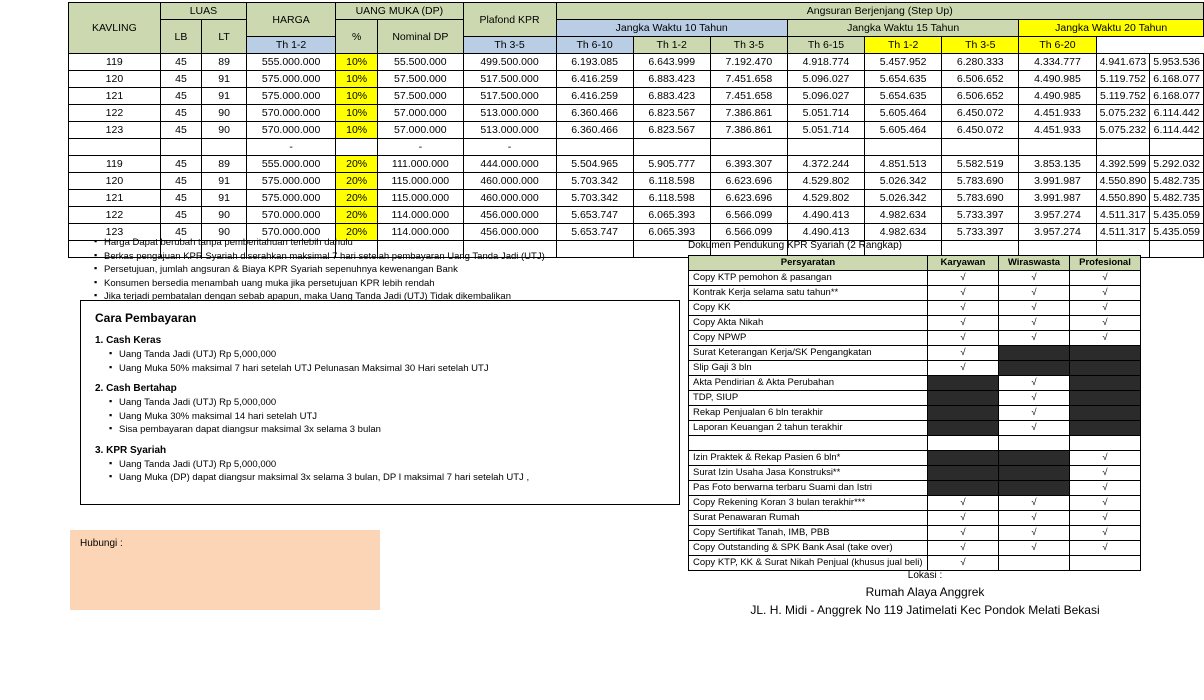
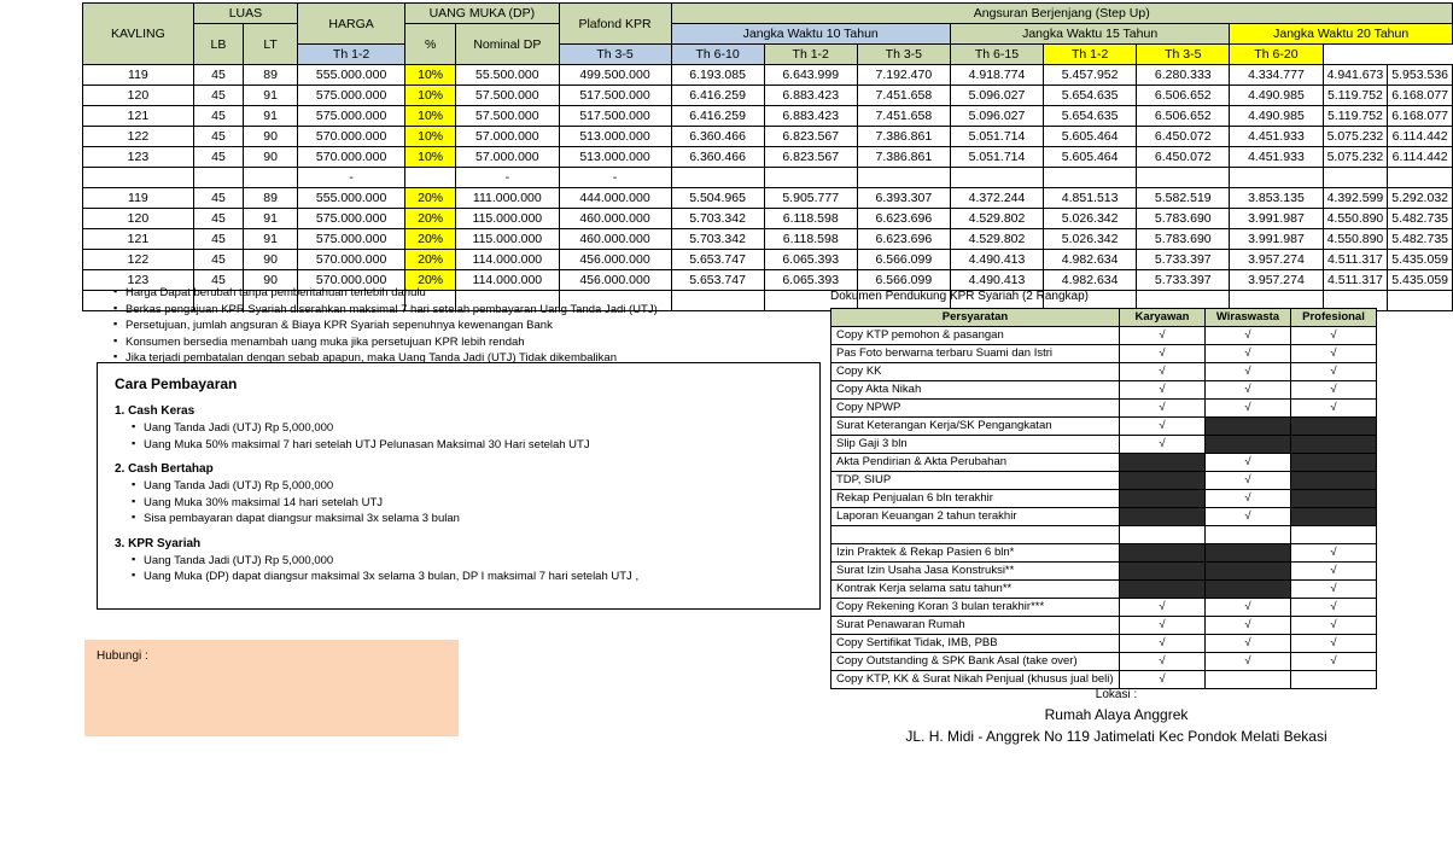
  KAVLING	LUAS	HARGA	UANG MUKA (DP)	Plafond KPR	Angsuran Berjenjang (Step Up)
  LB	LT	%	Nominal DP	Jangka Waktu 10 Tahun	Jangka Waktu 15 Tahun	Jangka Waktu 20 Tahun
  Th 1-2	Th 3-5	Th 6-10	Th 1-2	Th 3-5	Th 6-15	Th 1-2	Th 3-5	Th 6-20
  119	45	89	555.000.000	10%	55.500.000	499.500.000	6.193.085	6.643.999	7.192.470	4.918.774	5.457.952	6.280.333	4.334.777	4.941.673	5.953.536
  120	45	91	575.000.000	10%	57.500.000	517.500.000	6.416.259	6.883.423	7.451.658	5.096.027	5.654.635	6.506.652	4.490.985	5.119.752	6.168.077
  121	45	91	575.000.000	10%	57.500.000	517.500.000	6.416.259	6.883.423	7.451.658	5.096.027	5.654.635	6.506.652	4.490.985	5.119.752	6.168.077
  122	45	90	570.000.000	10%	57.000.000	513.000.000	6.360.466	6.823.567	7.386.861	5.051.714	5.605.464	6.450.072	4.451.933	5.075.232	6.114.442
  123	45	90	570.000.000	10%	57.000.000	513.000.000	6.360.466	6.823.567	7.386.861	5.051.714	5.605.464	6.450.072	4.451.933	5.075.232	6.114.442
  			-		-	-
  119	45	89	555.000.000	20%	111.000.000	444.000.000	5.504.965	5.905.777	6.393.307	4.372.244	4.851.513	5.582.519	3.853.135	4.392.599	5.292.032
  120	45	91	575.000.000	20%	115.000.000	460.000.000	5.703.342	6.118.598	6.623.696	4.529.802	5.026.342	5.783.690	3.991.987	4.550.890	5.482.735
  121	45	91	575.000.000	20%	115.000.000	460.000.000	5.703.342	6.118.598	6.623.696	4.529.802	5.026.342	5.783.690	3.991.987	4.550.890	5.482.735
  122	45	90	570.000.000	20%	114.000.000	456.000.000	5.653.747	6.065.393	6.566.099	4.490.413	4.982.634	5.733.397	3.957.274	4.511.317	5.435.059
  123	45	90	570.000.000	20%	114.000.000	456.000.000	5.653.747	6.065.393	6.566.099	4.490.413	4.982.634	5.733.397	3.957.274	4.511.317	5.435.059
  Harga Dapat berubah tanpa pemberitahuan terlebih dahulu
  Berkas pengajuan KPR Syariah diserahkan maksimal 7 hari setelah pembayaran Uang Tanda Jadi (UTJ)
  Persetujuan, jumlah angsuran & Biaya KPR Syariah sepenuhnya kewenangan Bank
  Konsumen bersedia menambah uang muka jika persetujuan KPR lebih rendah
  Jika terjadi pembatalan dengan sebab apapun, maka Uang Tanda Jadi (UTJ) Tidak dikembalikan
  Cara Pembayaran
  1. Cash Keras
  Uang Tanda Jadi (UTJ) Rp 5,000,000
  Uang Muka 50% maksimal 7 hari setelah UTJ Pelunasan Maksimal 30 Hari setelah UTJ
  2. Cash Bertahap
  Uang Tanda Jadi (UTJ) Rp 5,000,000
  Uang Muka 30% maksimal 14 hari setelah UTJ
  Sisa pembayaran dapat diangsur maksimal 3x selama 3 bulan
  3. KPR Syariah
  Uang Tanda Jadi (UTJ) Rp 5,000,000
  Uang Muka (DP) dapat diangsur maksimal 3x selama 3 bulan, DP I maksimal 7 hari setelah UTJ ,
  Hubungi :
  Dokumen Pendukung KPR Syariah (2 Rangkap)
  Persyaratan	Karyawan	Wiraswasta	Profesional
  Copy KTP pemohon & pasangan	√	√	√
- Kontrak Kerja selama satu tahun**	√	√	√
+ Pas Foto berwarna terbaru Suami dan Istri	√	√	√
  Copy KK	√	√	√
  Copy Akta Nikah	√	√	√
  Copy NPWP	√	√	√
  Surat Keterangan Kerja/SK Pengangkatan	√
  Slip Gaji 3 bln	√
  Akta Pendirian & Akta Perubahan		√
  TDP, SIUP		√
  Rekap Penjualan 6 bln terakhir		√
  Laporan Keuangan 2 tahun terakhir		√
  Izin Praktek & Rekap Pasien 6 bln*			√
  Surat Izin Usaha Jasa Konstruksi**			√
- Pas Foto berwarna terbaru Suami dan Istri			√
+ Kontrak Kerja selama satu tahun**			√
  Copy Rekening Koran 3 bulan terakhir***	√	√	√
  Surat Penawaran Rumah	√	√	√
- Copy Sertifikat Tanah, IMB, PBB	√	√	√
+ Copy Sertifikat Tidak, IMB, PBB	√	√	√
  Copy Outstanding & SPK Bank Asal (take over)	√	√	√
  Copy KTP, KK & Surat Nikah Penjual (khusus jual beli)	√
  Lokasi :
  Rumah Alaya Anggrek
  JL. H. Midi - Anggrek No 119 Jatimelati Kec Pondok Melati Bekasi
